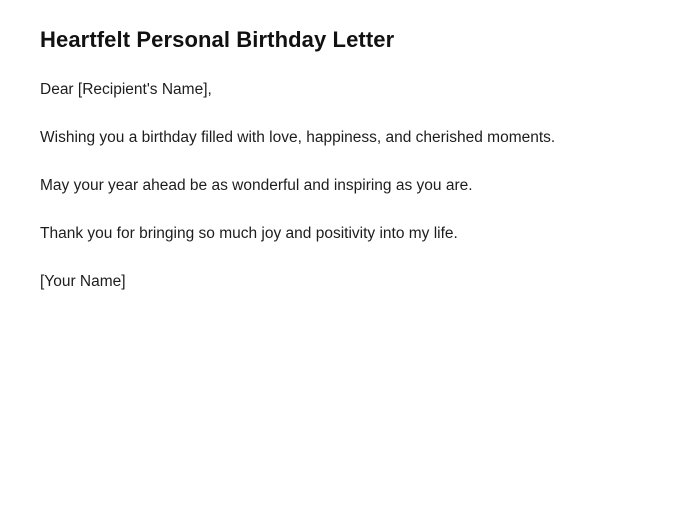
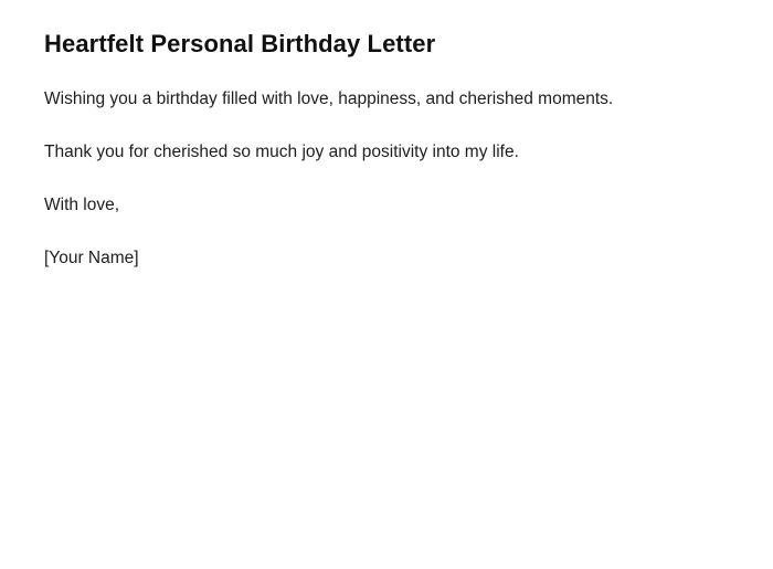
  Heartfelt Personal Birthday Letter
- Dear [Recipient's Name],
  Wishing you a birthday filled with love, happiness, and cherished moments.
- May your year ahead be as wonderful and inspiring as you are.
- Thank you for bringing so much joy and positivity into my life.
+ Thank you for cherished so much joy and positivity into my life.
+ With love,
  [Your Name]
